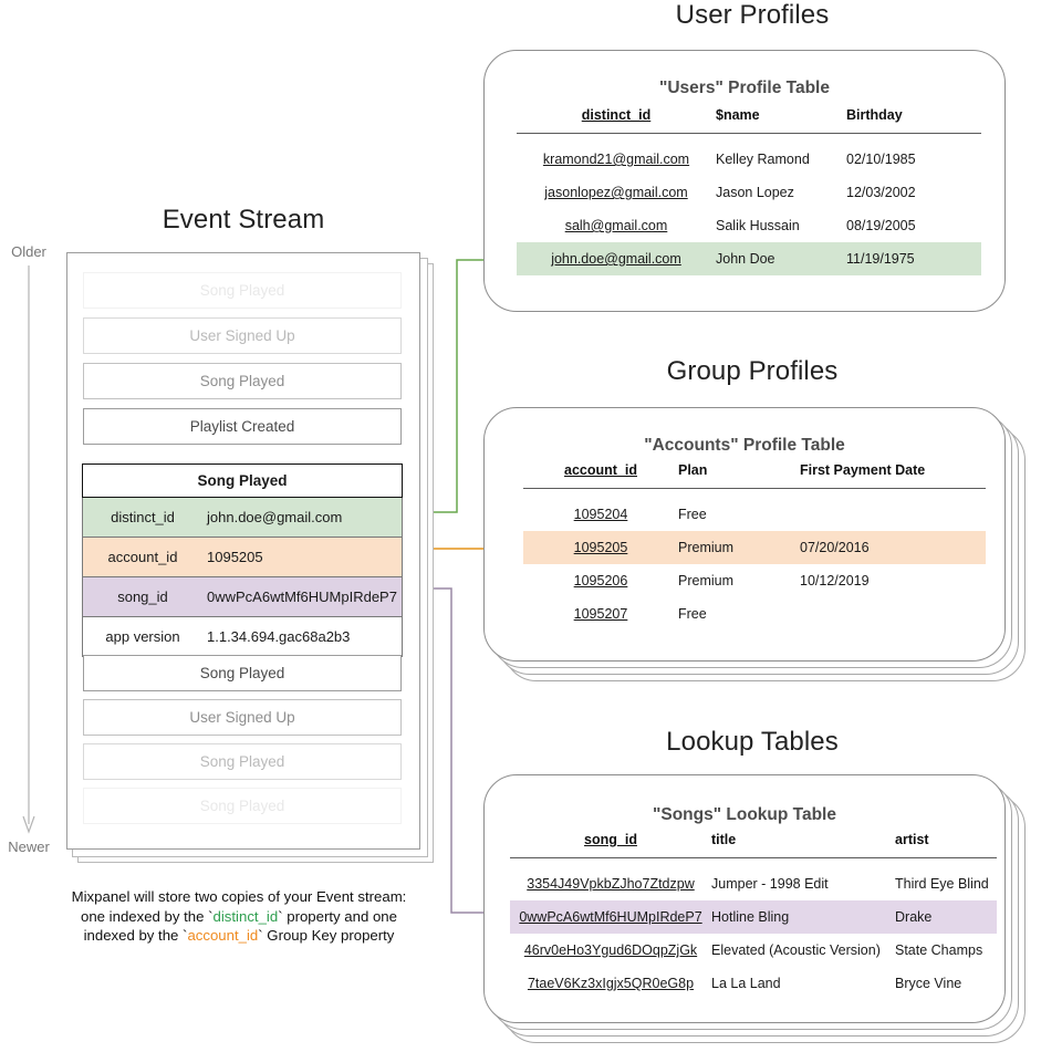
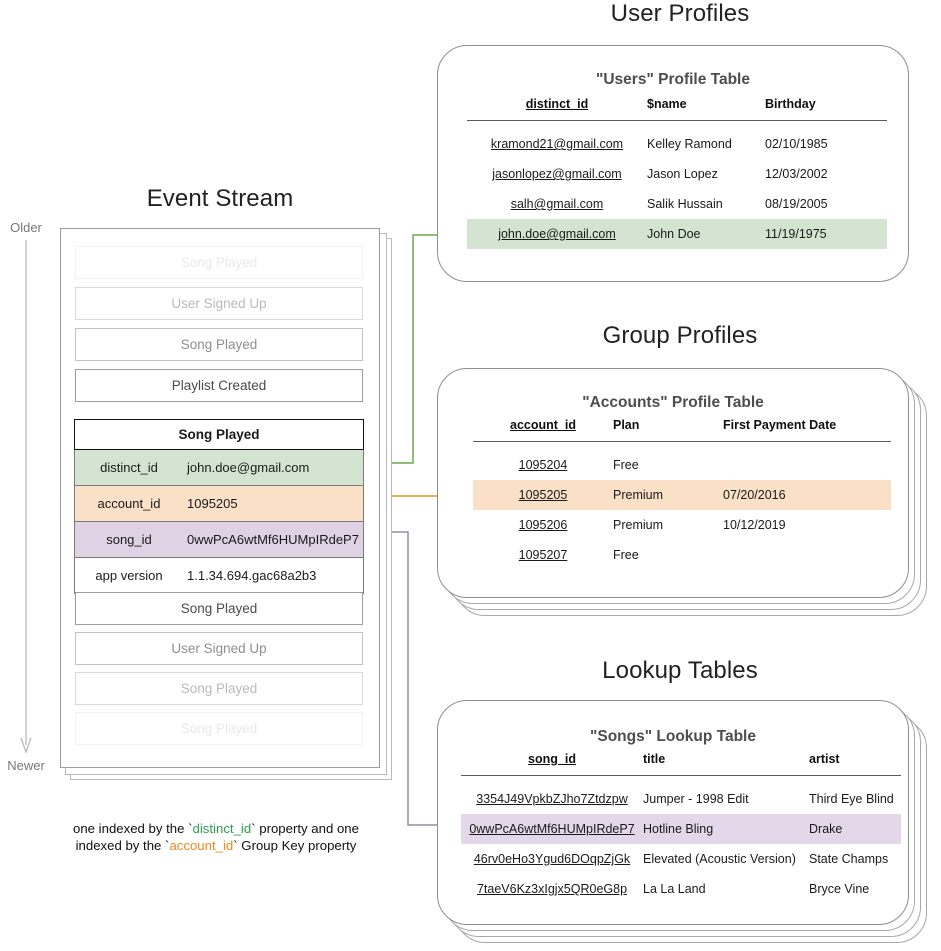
  Event Stream
  Older
  Newer
  User Signed Up
  Song Played
  Playlist Created
  Song Played
  distinct_id
  john.doe@gmail.com
  account_id
  1095205
  song_id
  0wwPcA6wtMf6HUMpIRdeP7
  app version
  1.1.34.694.gac68a2b3
  Song Played
  User Signed Up
  Song Played
- Mixpanel will store two copies of your Event stream:
  one indexed by the `distinct_id` property and one
  indexed by the `account_id` Group Key property
  User Profiles
  "Users" Profile Table
  distinct_id	$name	Birthday
  kramond21@gmail.com	Kelley Ramond	02/10/1985
  jasonlopez@gmail.com	Jason Lopez	12/03/2002
  salh@gmail.com	Salik Hussain	08/19/2005
  john.doe@gmail.com	John Doe	11/19/1975
  Group Profiles
  "Accounts" Profile Table
  account_id	Plan	First Payment Date
  1095204	Free
  1095205	Premium	07/20/2016
  1095206	Premium	10/12/2019
  1095207	Free
  Lookup Tables
  "Songs" Lookup Table
  song_id	title	artist
  3354J49VpkbZJho7Ztdzpw	Jumper - 1998 Edit	Third Eye Blind
  0wwPcA6wtMf6HUMpIRdeP7	Hotline Bling	Drake
  46rv0eHo3Ygud6DOqpZjGk	Elevated (Acoustic Version)	State Champs
  7taeV6Kz3xIgjx5QR0eG8p	La La Land	Bryce Vine
